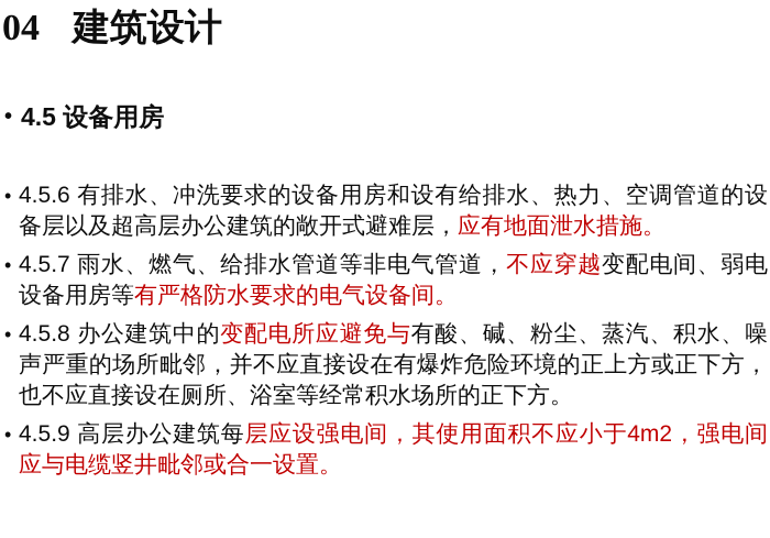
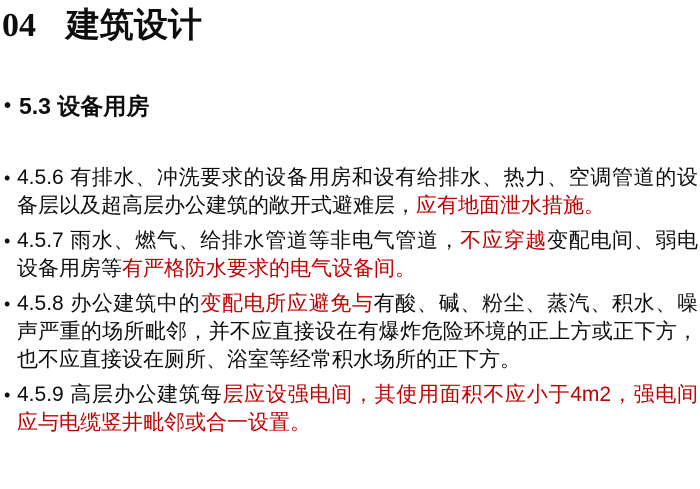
  04 建筑设计
  •
- 4.5 设备用房
+ 5.3 设备用房
  •
  4.5.6 有排水、冲洗要求的设备用房和设有给排水、热力、空调管道的设备层以及超高层办公建筑的敞开式避难层，应有地面泄水措施。
  •
  4.5.7 雨水、燃气、给排水管道等非电气管道，不应穿越变配电间、弱电设备用房等有严格防水要求的电气设备间。
  •
  4.5.8 办公建筑中的变配电所应避免与有酸、碱、粉尘、蒸汽、积水、噪声严重的场所毗邻，并不应直接设在有爆炸危险环境的正上方或正下方，也不应直接设在厕所、浴室等经常积水场所的正下方。
  •
  4.5.9 高层办公建筑每层应设强电间，其使用面积不应小于4m2，强电间应与电缆竖井毗邻或合一设置。
